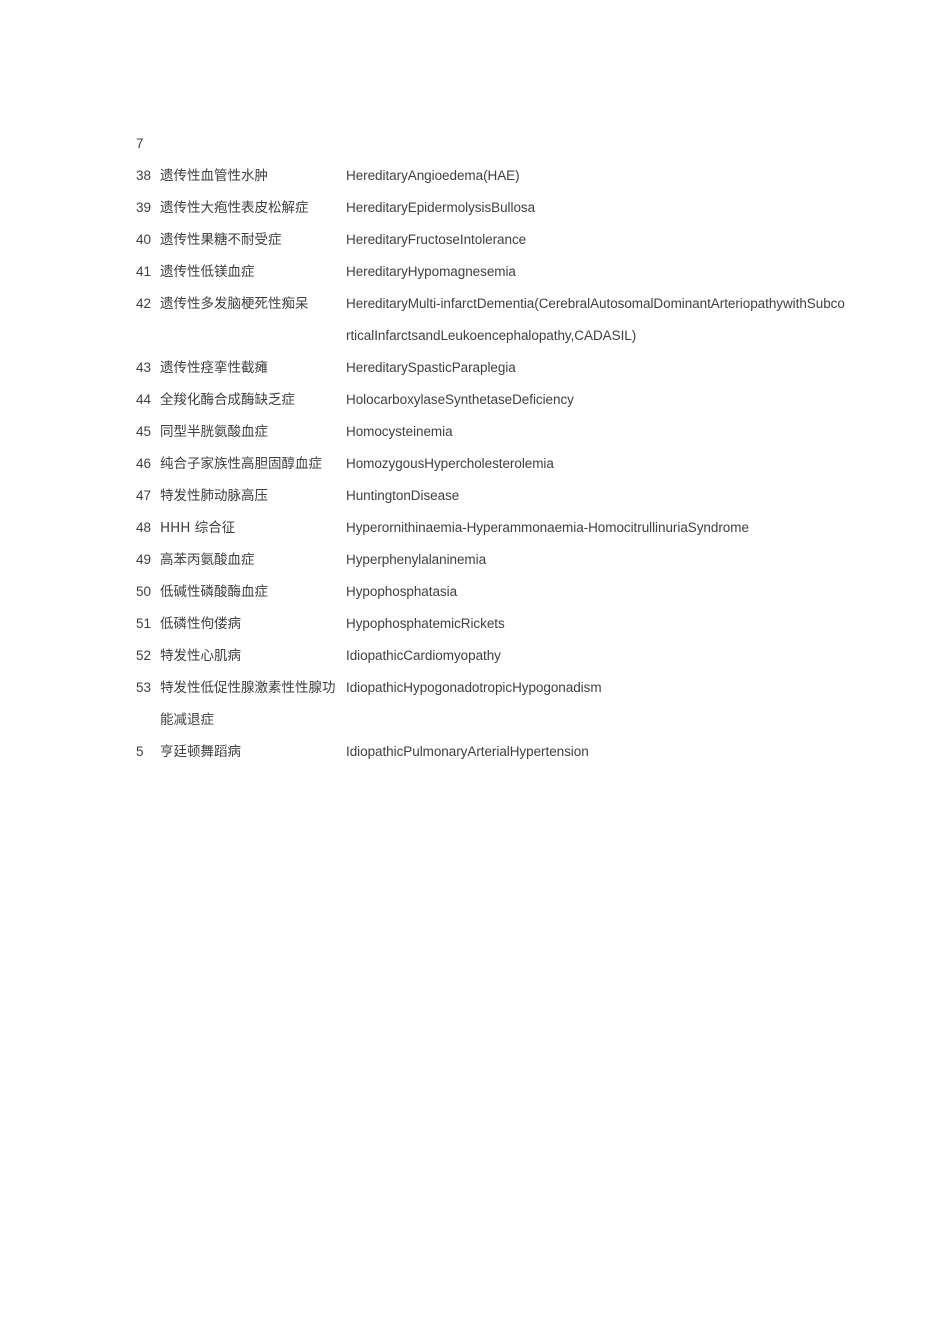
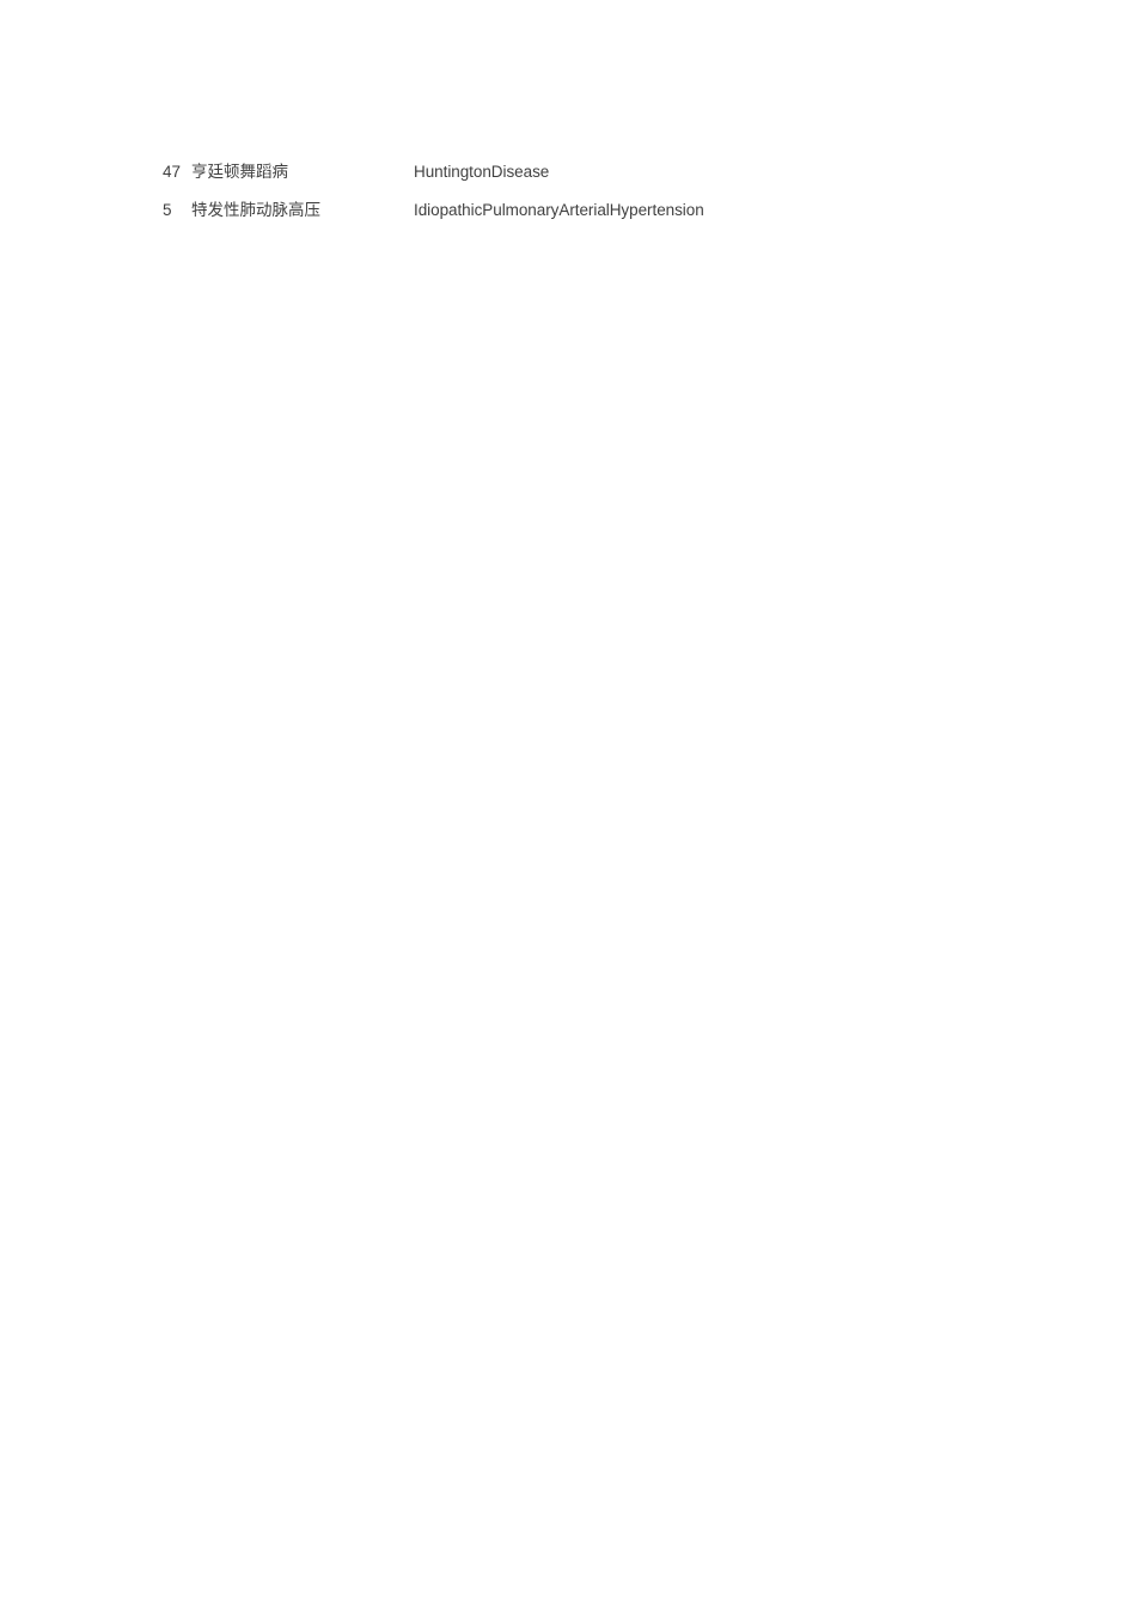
- 7
- 38	遗传性血管性水肿	HereditaryAngioedema(HAE)
- 39	遗传性大疱性表皮松解症	HereditaryEpidermolysisBullosa
- 40	遗传性果糖不耐受症	HereditaryFructoseIntolerance
- 41	遗传性低镁血症	HereditaryHypomagnesemia
- 42	遗传性多发脑梗死性痴呆	HereditaryMulti-infarctDementia(CerebralAutosomalDominantArteriopathywithSubcorticalInfarctsandLeukoencephalopathy,CADASIL)
- 43	遗传性痉挛性截瘫	HereditarySpasticParaplegia
- 44	全羧化酶合成酶缺乏症	HolocarboxylaseSynthetaseDeficiency
- 45	同型半胱氨酸血症	Homocysteinemia
- 46	纯合子家族性高胆固醇血症	HomozygousHypercholesterolemia
- 47	特发性肺动脉高压	HuntingtonDisease
+ 47	亨廷顿舞蹈病	HuntingtonDisease
- 48	HHH 综合征	Hyperornithinaemia-Hyperammonaemia-HomocitrullinuriaSyndrome
- 49	高苯丙氨酸血症	Hyperphenylalaninemia
- 50	低碱性磷酸酶血症	Hypophosphatasia
- 51	低磷性佝偻病	HypophosphatemicRickets
- 52	特发性心肌病	IdiopathicCardiomyopathy
- 53	特发性低促性腺激素性性腺功能减退症	IdiopathicHypogonadotropicHypogonadism
- 5	亨廷顿舞蹈病	IdiopathicPulmonaryArterialHypertension
+ 5	特发性肺动脉高压	IdiopathicPulmonaryArterialHypertension
